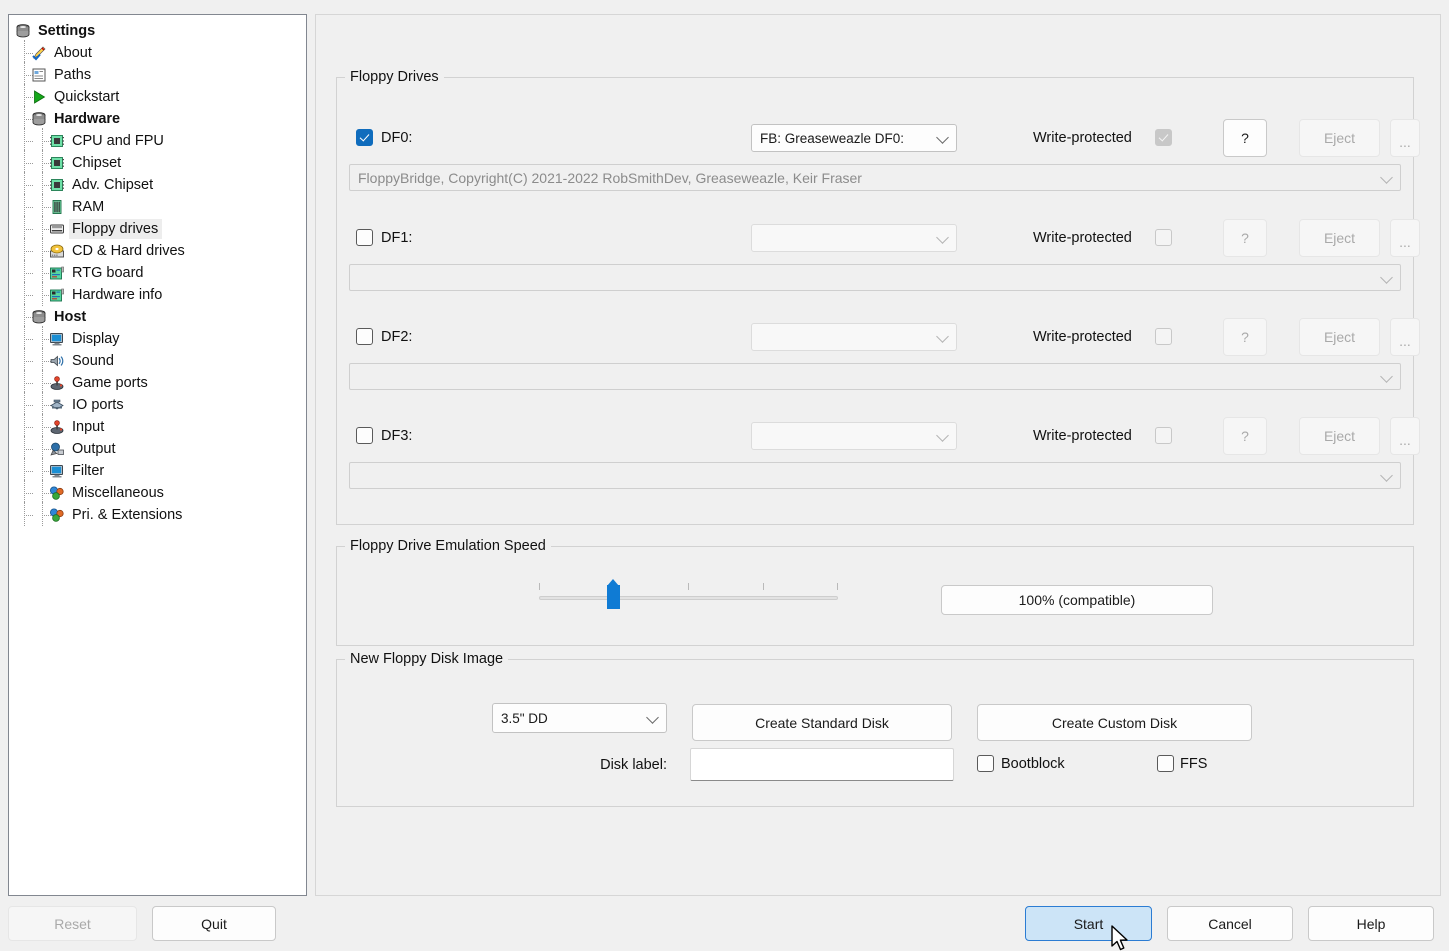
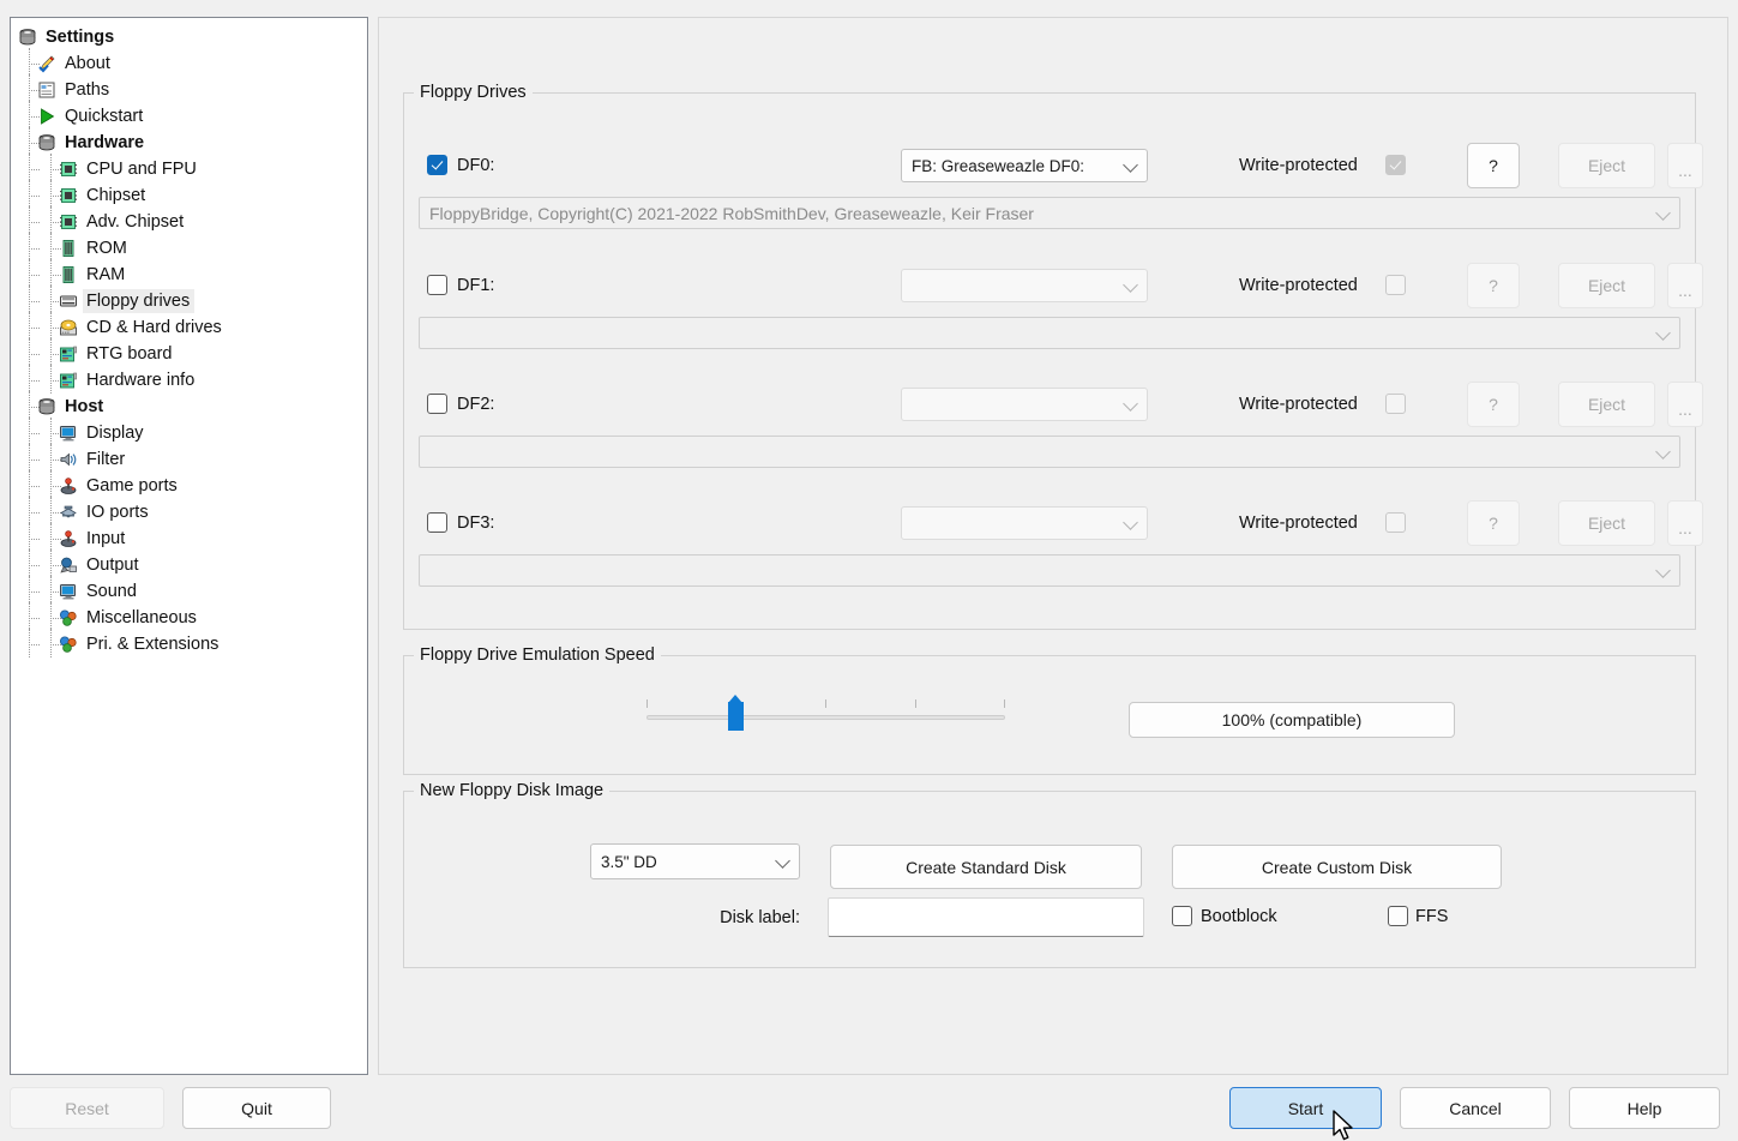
  Settings
  About
  Paths
  Quickstart
  Hardware
  CPU and FPU
  Chipset
  Adv. Chipset
+ ROM
  RAM
  Floppy drives
  CD & Hard drives
  RTG board
  Hardware info
  Host
  Display
- Sound
+ Filter
  Game ports
  IO ports
  Input
  Output
- Filter
+ Sound
  Miscellaneous
  Pri. & Extensions
  Floppy Drives
  DF0:
  FB: Greaseweazle DF0:
  Write-protected
  ?
  Eject
  ...
  FloppyBridge, Copyright(C) 2021-2022 RobSmithDev, Greaseweazle, Keir Fraser
  DF1:
  Write-protected
  ?
  Eject
  ...
  DF2:
  Write-protected
  ?
  Eject
  ...
  DF3:
  Write-protected
  ?
  Eject
  ...
  Floppy Drive Emulation Speed
  100% (compatible)
  New Floppy Disk Image
  3.5" DD
  Create Standard Disk
  Create Custom Disk
  Disk label:
  Bootblock
  FFS
  Reset
  Quit
  Start
  Cancel
  Help
